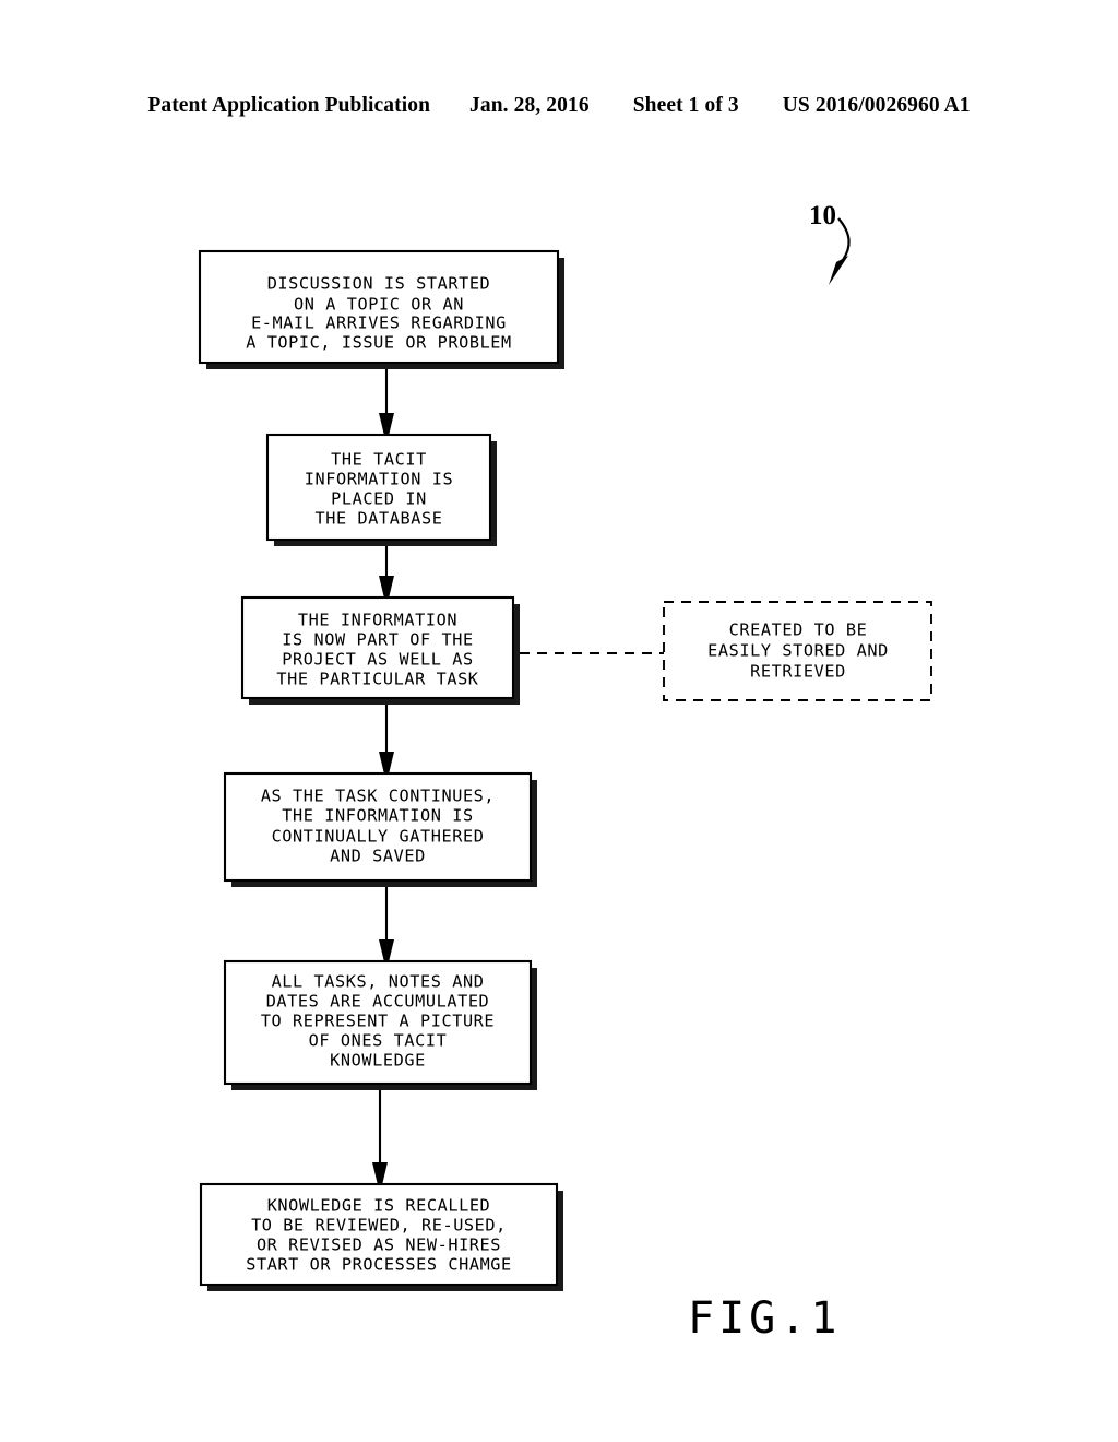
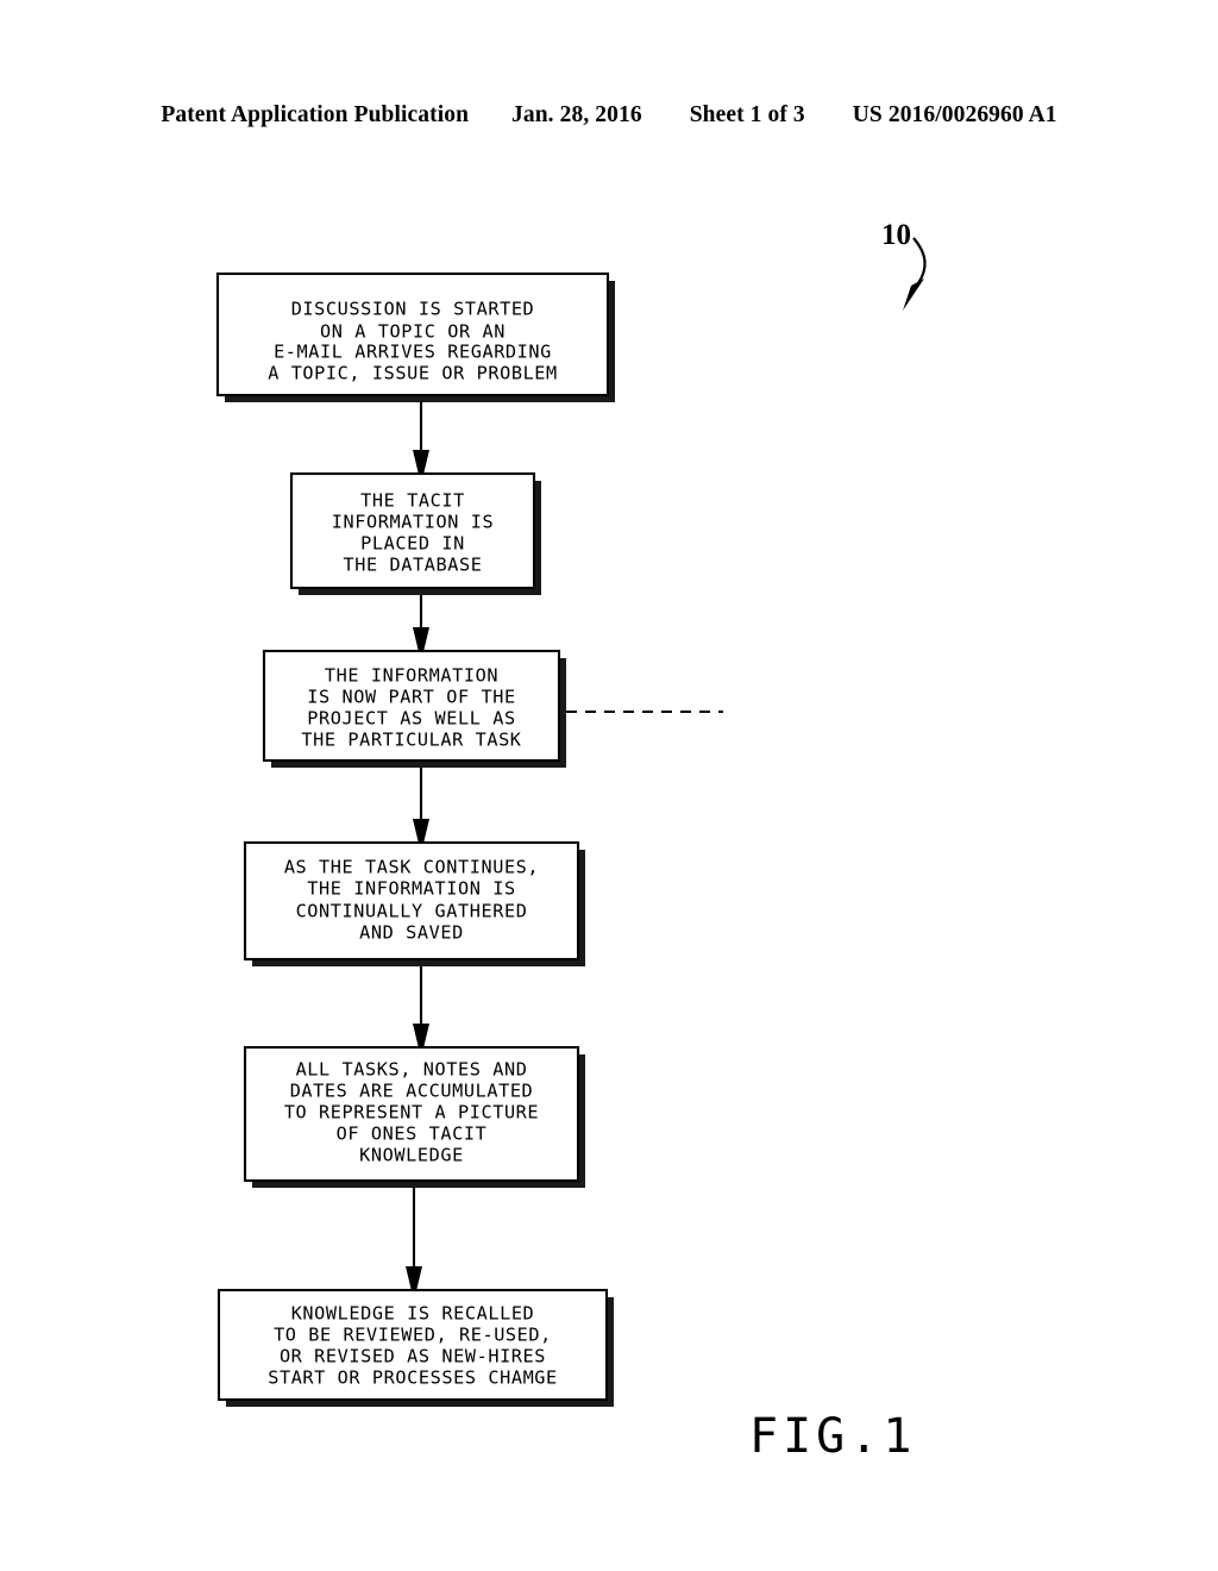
  Patent Application Publication
  Jan. 28, 2016
  Sheet 1 of 3
  US 2016/0026960 A1
  10
  DISCUSSION IS STARTED
  ON A TOPIC OR AN
  E-MAIL ARRIVES REGARDING
  A TOPIC, ISSUE OR PROBLEM
  THE TACIT
  INFORMATION IS
  PLACED IN
  THE DATABASE
  THE INFORMATION
  IS NOW PART OF THE
  PROJECT AS WELL AS
  THE PARTICULAR TASK
- CREATED TO BE
- EASILY STORED AND
- RETRIEVED
  AS THE TASK CONTINUES,
  THE INFORMATION IS
  CONTINUALLY GATHERED
  AND SAVED
  ALL TASKS, NOTES AND
  DATES ARE ACCUMULATED
  TO REPRESENT A PICTURE
  OF ONES TACIT
  KNOWLEDGE
  KNOWLEDGE IS RECALLED
  TO BE REVIEWED, RE-USED,
  OR REVISED AS NEW-HIRES
  START OR PROCESSES CHAMGE
  FIG.1
